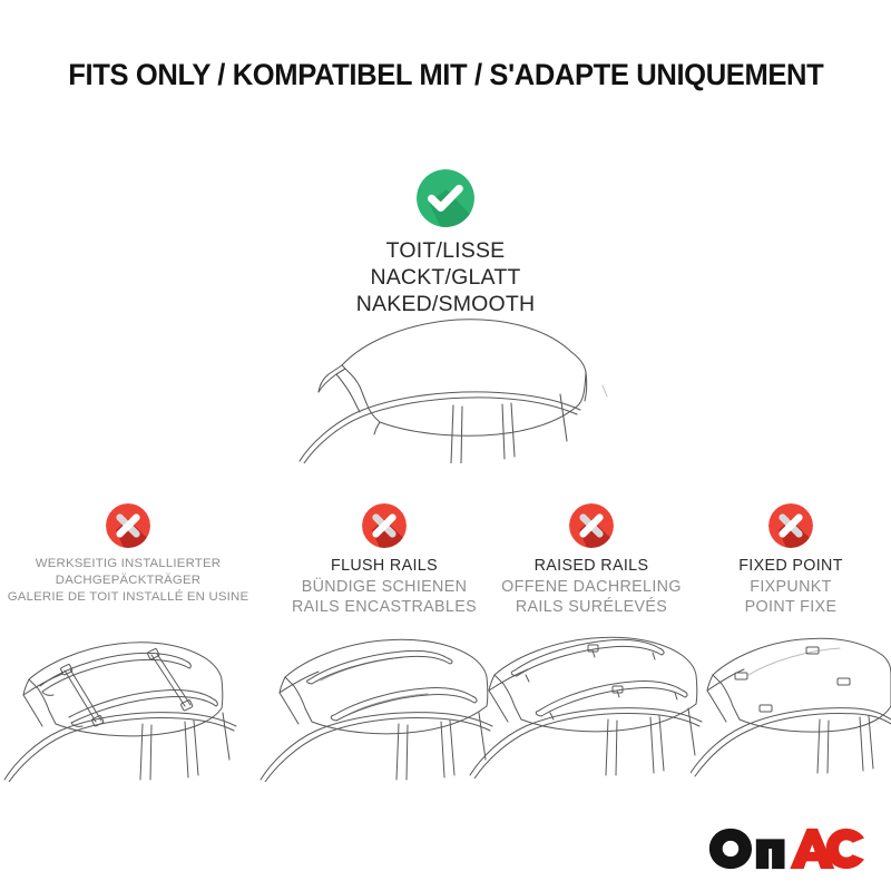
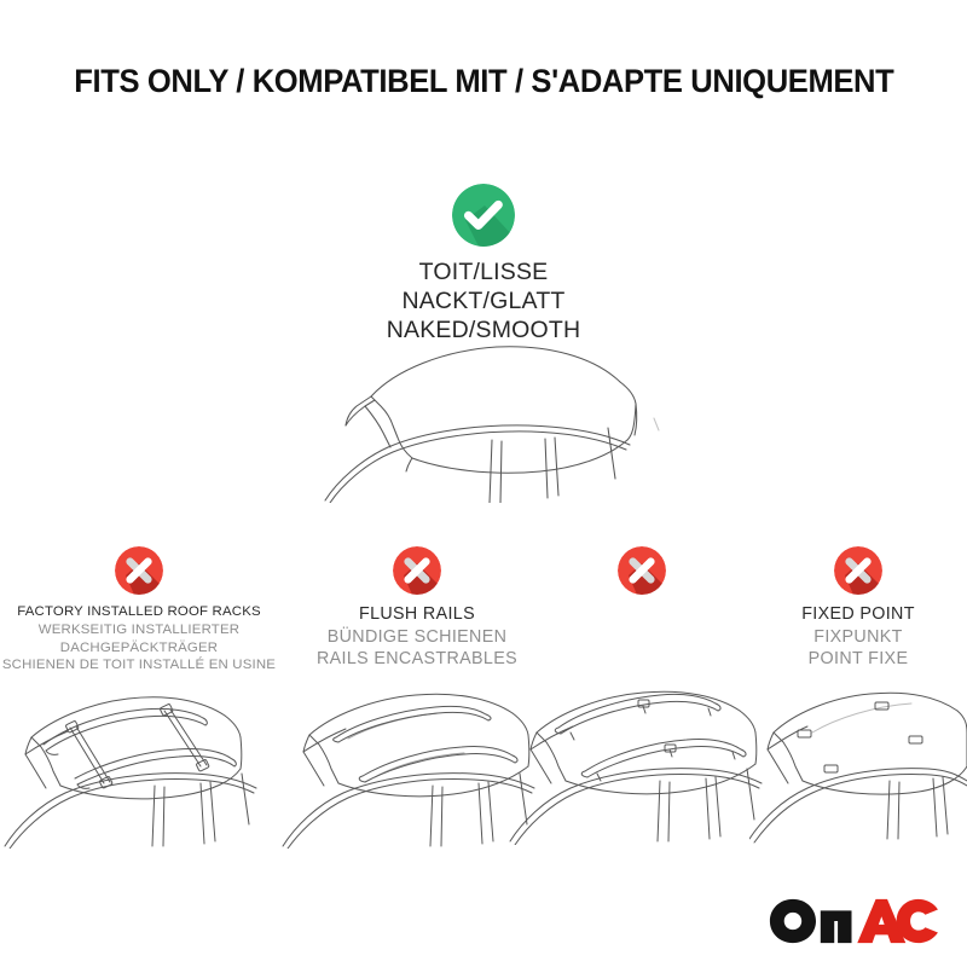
  FITS ONLY / KOMPATIBEL MIT / S'ADAPTE UNIQUEMENT
  TOIT/LISSE
  NACKT/GLATT
  NAKED/SMOOTH
+ FACTORY INSTALLED ROOF RACKS
  WERKSEITIG INSTALLIERTER
  DACHGEPÄCKTRÄGER
- GALERIE DE TOIT INSTALLÉ EN USINE
+ SCHIENEN DE TOIT INSTALLÉ EN USINE
  FLUSH RAILS
  BÜNDIGE SCHIENEN
  RAILS ENCASTRABLES
- RAISED RAILS
- OFFENE DACHRELING
- RAILS SURÉLEVÉS
  FIXED POINT
  FIXPUNKT
  POINT FIXE
